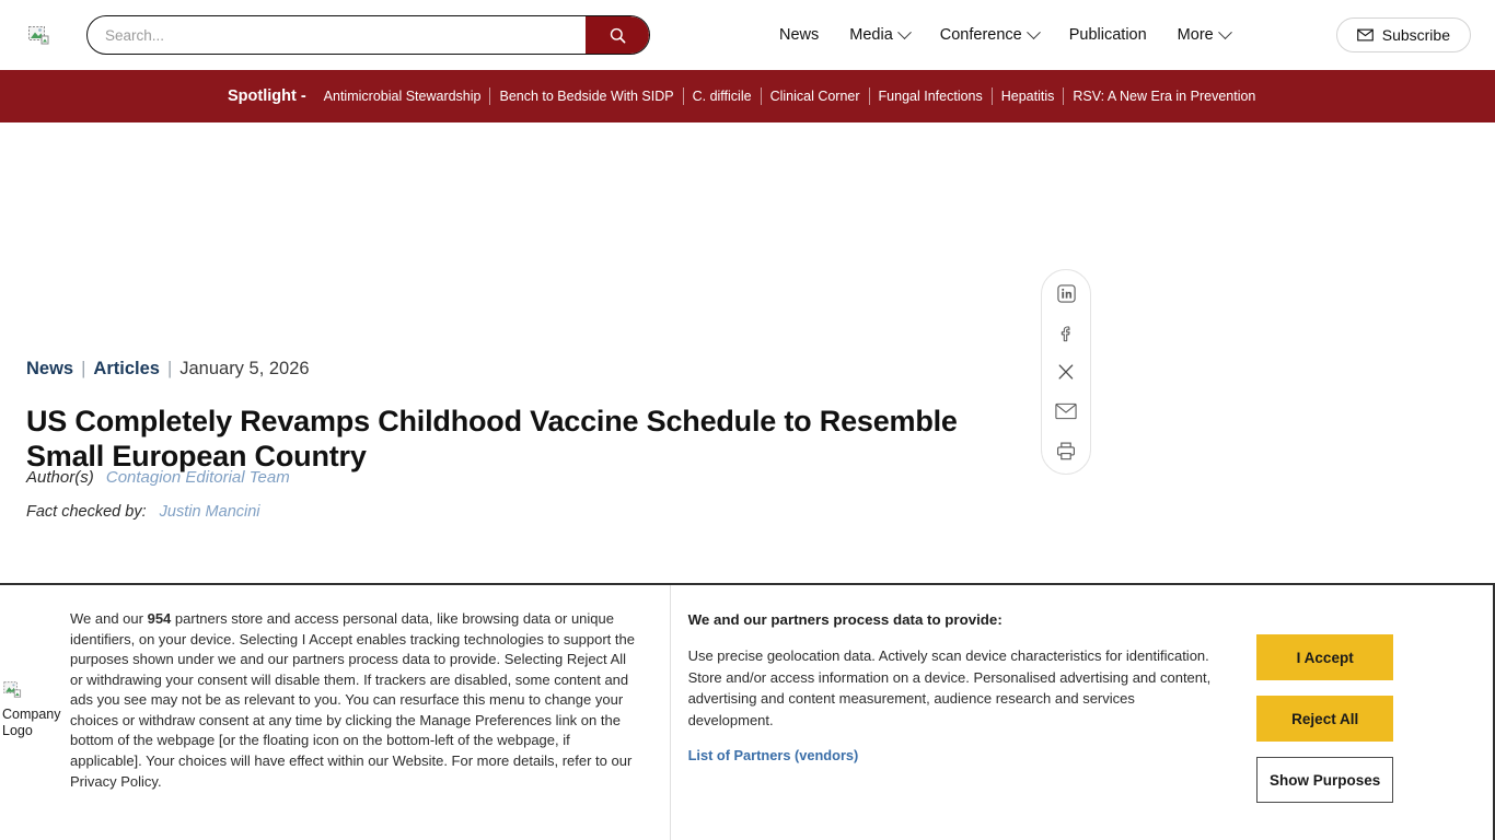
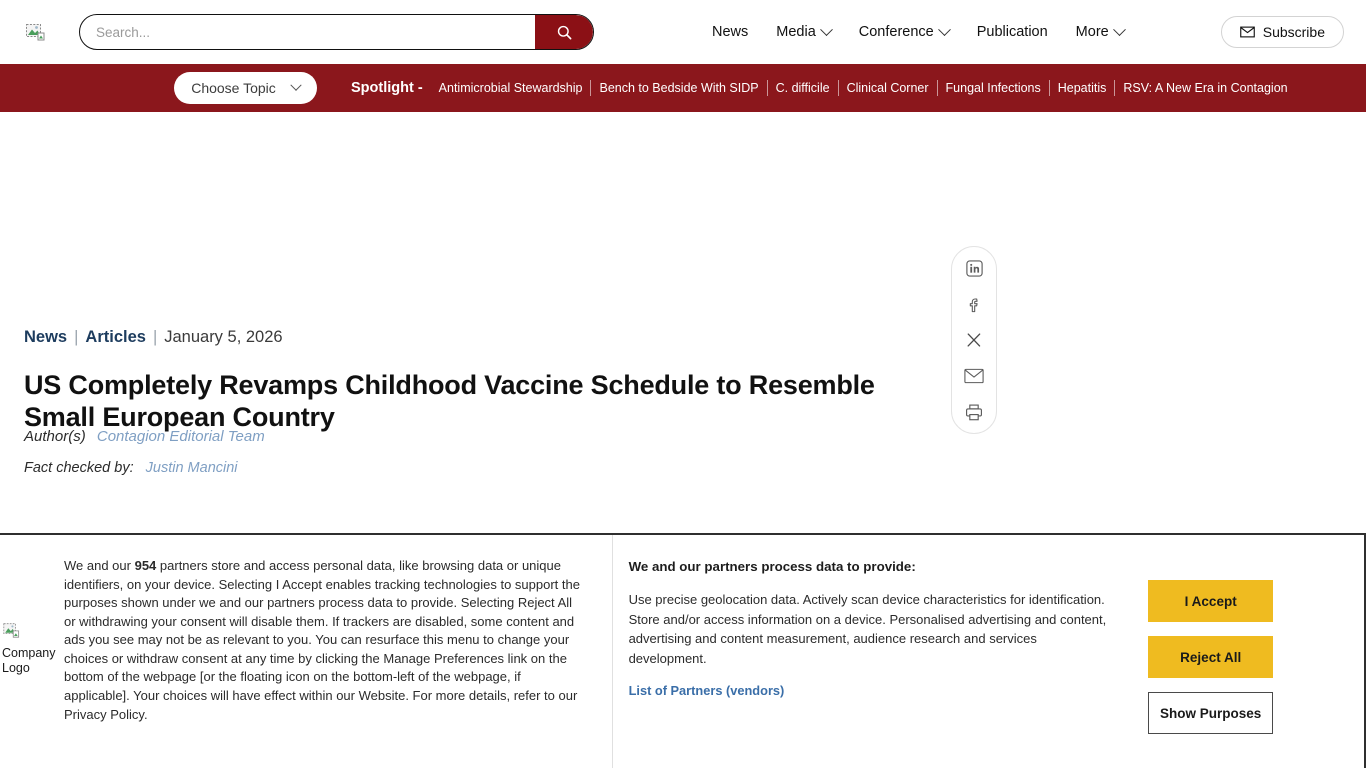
  Search...
  News
  Media
  Conference
  Publication
  More
  Subscribe
+ Choose Topic
  Spotlight -
  Antimicrobial Stewardship
  Bench to Bedside With SIDP
  C. difficile
  Clinical Corner
  Fungal Infections
  Hepatitis
- RSV: A New Era in Prevention
+ RSV: A New Era in Contagion
  News
  |
  Articles
  |
  January 5, 2026
  US Completely Revamps Childhood Vaccine Schedule to Resemble Small European Country
  Author(s) Contagion Editorial Team
  Fact checked by: Justin Mancini
  Company Logo
  We and our 954 partners store and access personal data, like browsing data or unique identifiers, on your device. Selecting I Accept enables tracking technologies to support the purposes shown under we and our partners process data to provide. Selecting Reject All or withdrawing your consent will disable them. If trackers are disabled, some content and ads you see may not be as relevant to you. You can resurface this menu to change your choices or withdraw consent at any time by clicking the Manage Preferences link on the bottom of the webpage [or the floating icon on the bottom-left of the webpage, if applicable]. Your choices will have effect within our Website. For more details, refer to our Privacy Policy.
  We and our partners process data to provide:
  Use precise geolocation data. Actively scan device characteristics for identification. Store and/or access information on a device. Personalised advertising and content, advertising and content measurement, audience research and services development.
  List of Partners (vendors)
  I Accept
  Reject All
  Show Purposes
